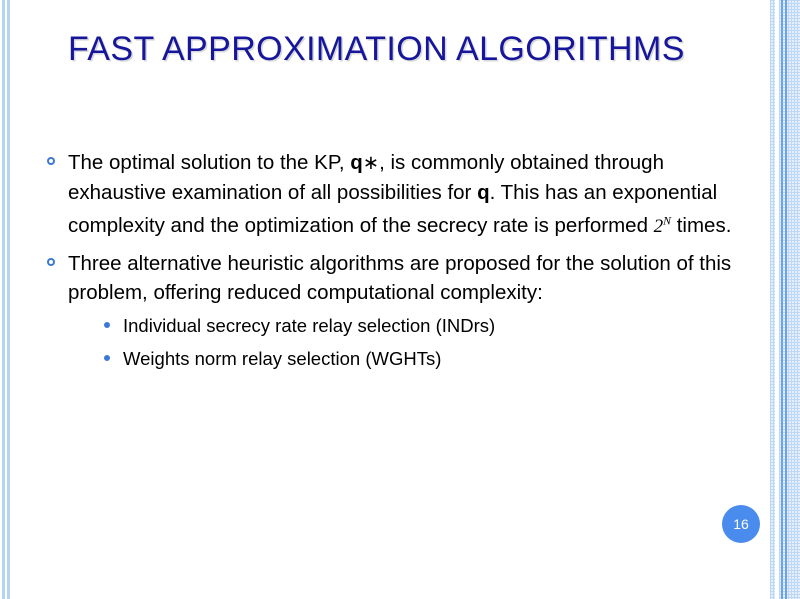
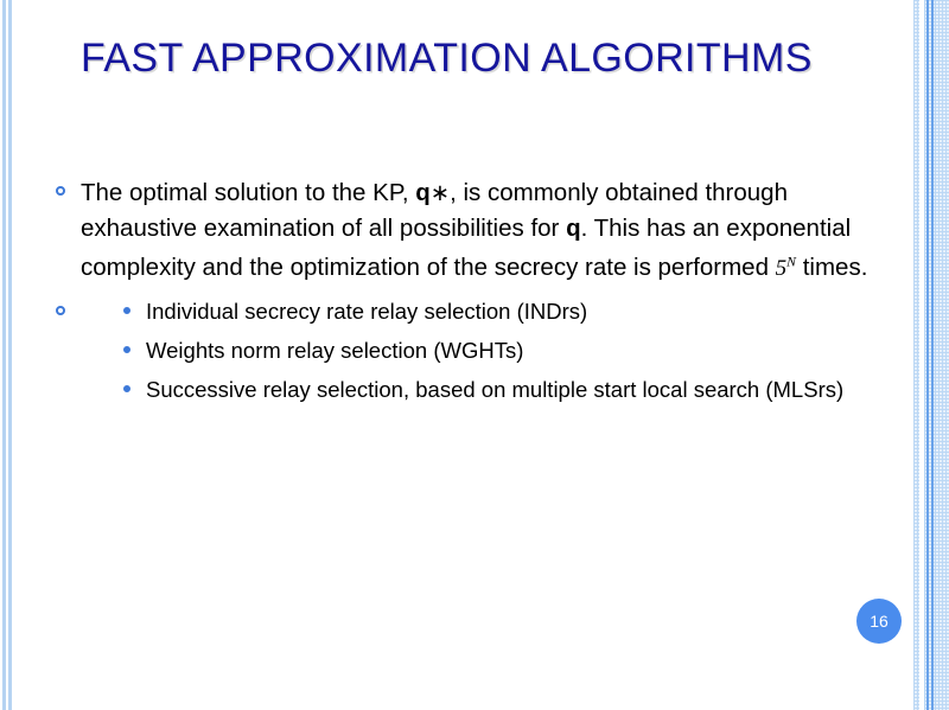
  FAST APPROXIMATION ALGORITHMS
- The optimal solution to the KP, q∗, is commonly obtained through exhaustive examination of all possibilities for q. This has an exponential complexity and the optimization of the secrecy rate is performed 2N times.
+ The optimal solution to the KP, q∗, is commonly obtained through exhaustive examination of all possibilities for q. This has an exponential complexity and the optimization of the secrecy rate is performed 5N times.
- Three alternative heuristic algorithms are proposed for the solution of this problem, offering reduced computational complexity:
  Individual secrecy rate relay selection (INDrs)
  Weights norm relay selection (WGHTs)
+ Successive relay selection, based on multiple start local search (MLSrs)
  16
